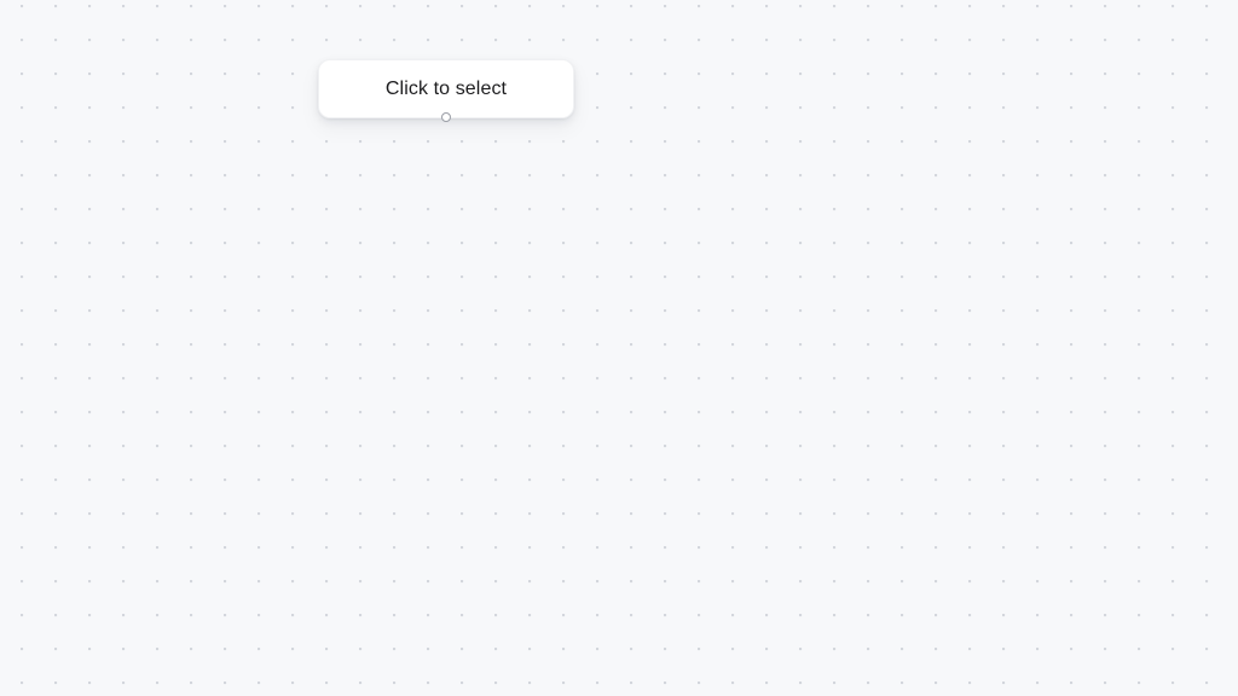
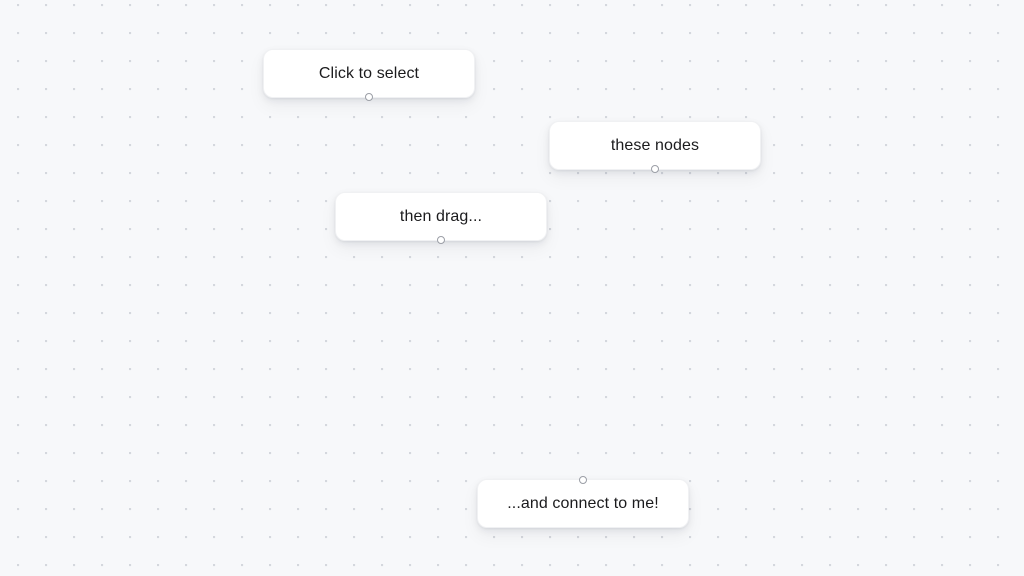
  Click to select
+ these nodes
+ then drag...
+ ...and connect to me!
